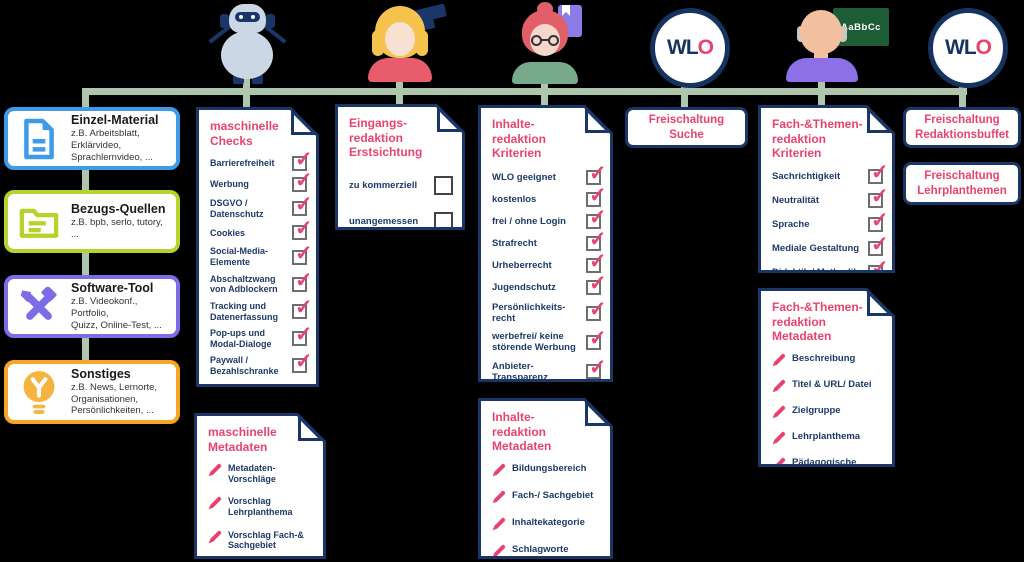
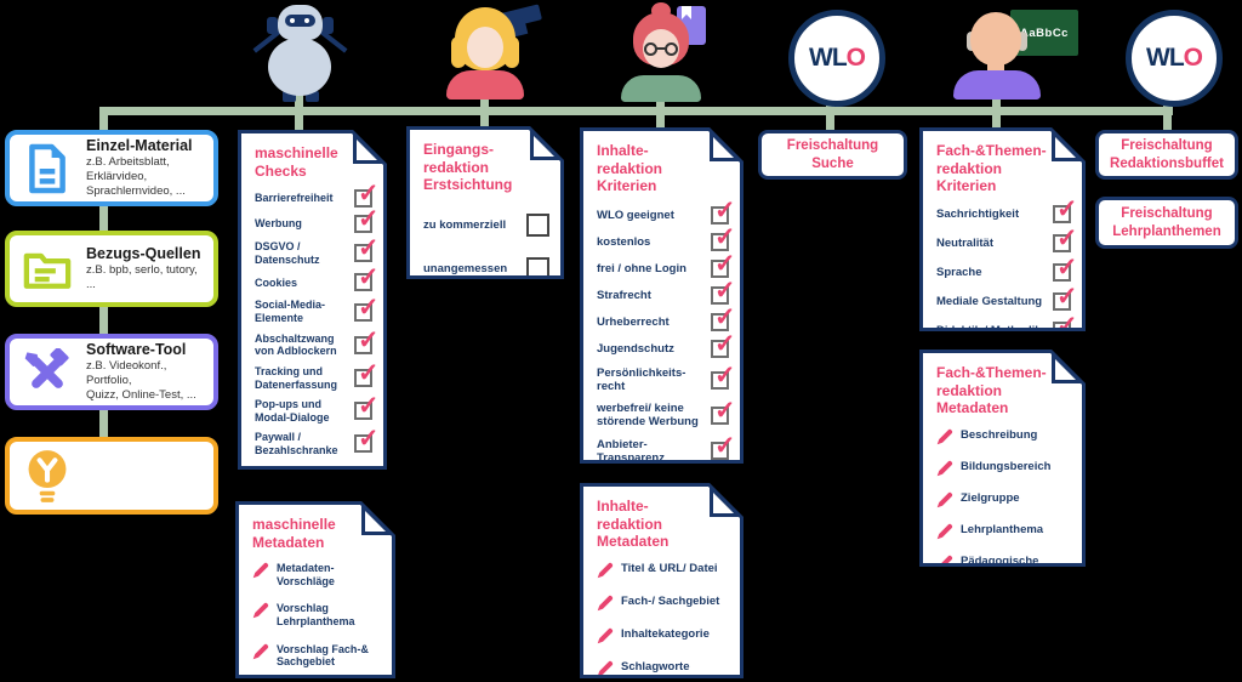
  WL
  O
  aBbCc
  WL
  O
  Einzel-Material
  z.B. Arbeitsblatt,
  Erklärvideo,
  Sprachlernvideo, ...
  Bezugs-Quellen
  z.B. bpb, serlo, tutory, ...
  Software-Tool
  z.B. Videokonf., Portfolio,
  Quizz, Online-Test, ...
- Sonstiges
- z.B. News, Lernorte,
- Organisationen,
- Persönlichkeiten, ...
  maschinelle
  Checks
  Barrierefreiheit
  ✓
  Werbung
  ✓
  DSGVO / Datenschutz
  ✓
  Cookies
  ✓
  Social-Media-Elemente
  ✓
  Abschaltzwang von Adblockern
  ✓
  Tracking und Datenerfassung
  ✓
  Pop-ups und Modal-Dialoge
  ✓
  Paywall / Bezahlschranke
  ✓
  maschinelle
  Metadaten
  Metadaten-Vorschläge
  Vorschlag Lehrplanthema
  Vorschlag Fach-& Sachgebiet
  Eingangs-
  redaktion
  Erstsichtung
  zu kommerziell
  unangemessen
  Inhalte-
  redaktion
  Kriterien
  WLO geeignet
  ✓
  kostenlos
  ✓
  frei / ohne Login
  ✓
  Strafrecht
  ✓
  Urheberrecht
  ✓
  Jugendschutz
  ✓
  Persönlichkeits-recht
  ✓
  werbefrei/ keine störende Werbung
  ✓
  Anbieter-Transparenz
  ✓
  Inhalte-
  redaktion
  Metadaten
- Bildungsbereich
+ Titel & URL/ Datei
  Fach-/ Sachgebiet
  Inhaltekategorie
  Schlagworte
  Freischaltung
  Suche
  Fach-&Themen-
  redaktion
  Kriterien
  Sachrichtigkeit
  ✓
  Neutralität
  ✓
  Sprache
  ✓
  Mediale Gestaltung
  ✓
  ✓
  Fach-&Themen-
  redaktion
  Metadaten
  Beschreibung
- Titel & URL/ Datei
+ Bildungsbereich
  Zielgruppe
  Lehrplanthema
  Freischaltung
  Redaktionsbuffet
  Freischaltung
  Lehrplanthemen
